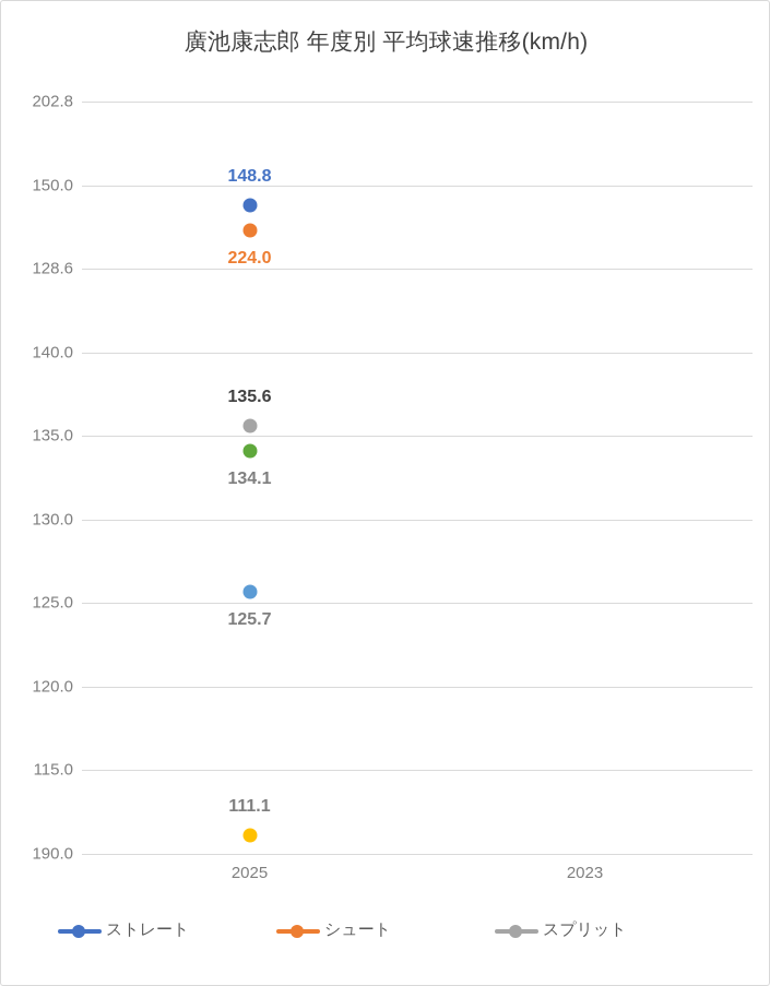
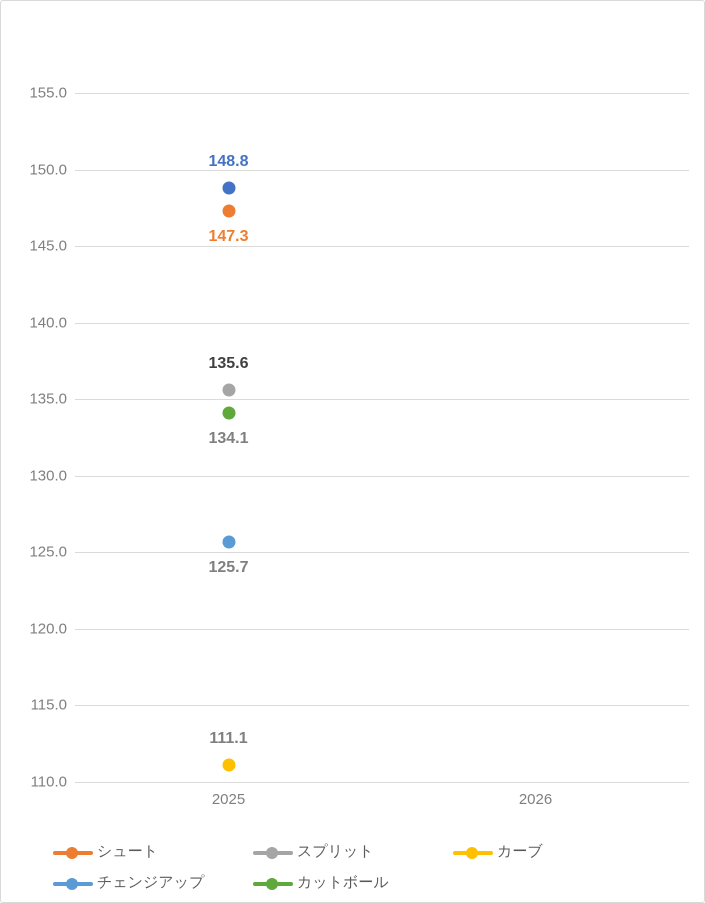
- 廣池康志郎 年度別 平均球速推移(km/h)
- 202.8
+ 155.0
  150.0
- 128.6
+ 145.0
  140.0
  135.0
  130.0
  125.0
  120.0
  115.0
- 190.0
+ 110.0
  148.8
- 224.0
+ 147.3
  135.6
  111.1
  125.7
  134.1
  2025
- 2023
+ 2026
- ストレート
  シュート
  スプリット
+ カーブ
+ チェンジアップ
+ カットボール
